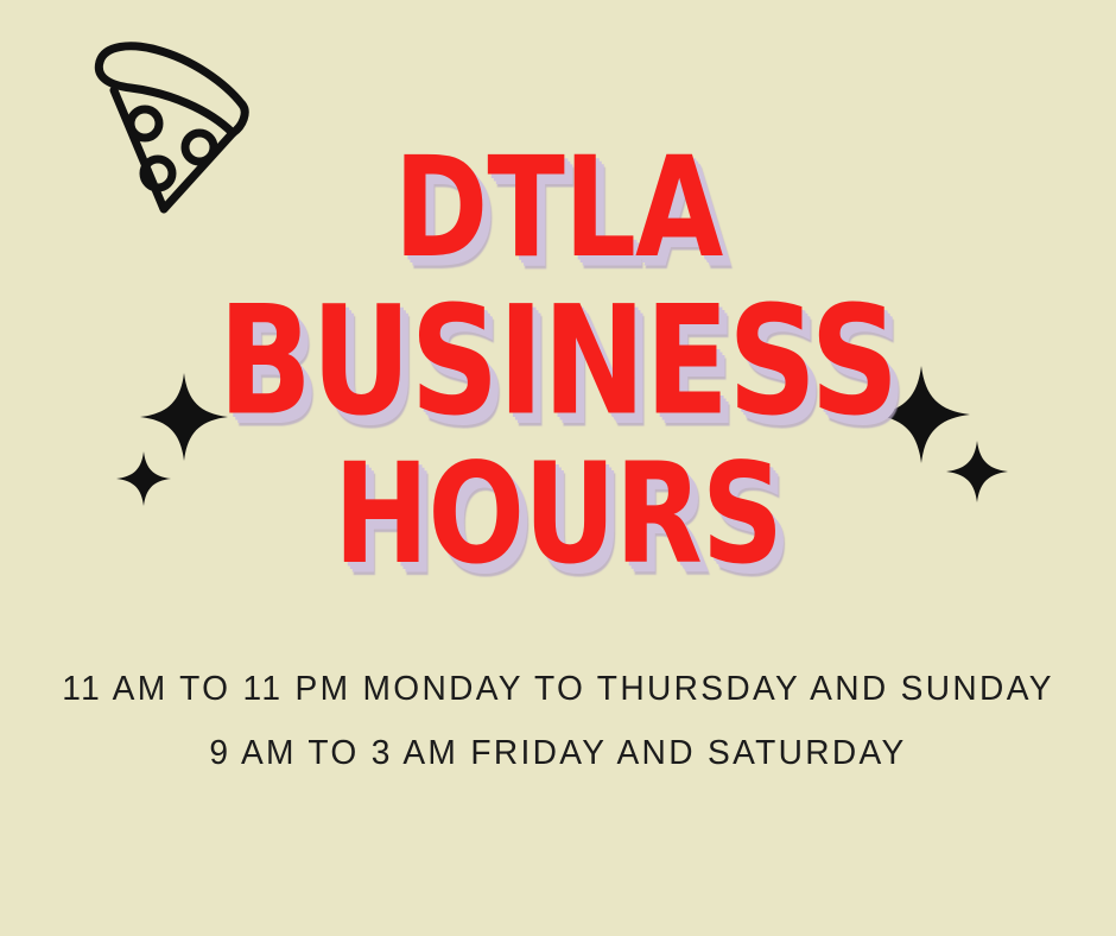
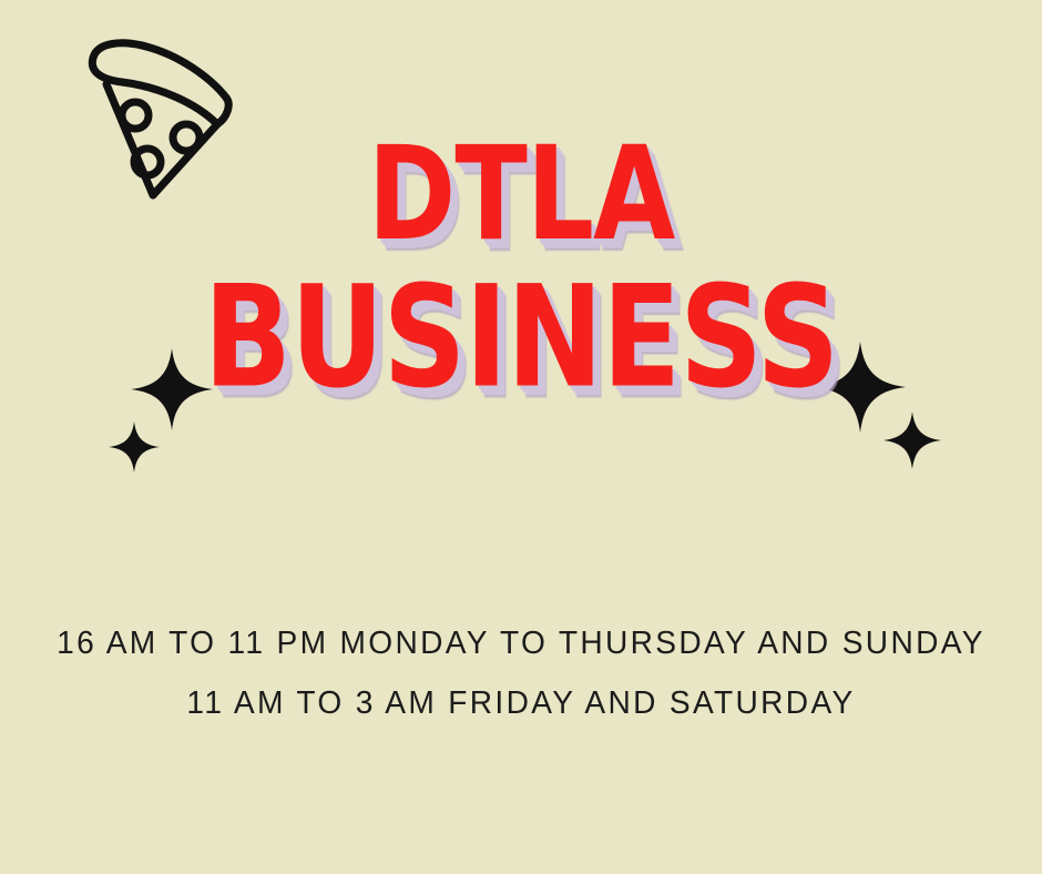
  DTLA
  BUSINESS
- HOURS
- 11 AM TO 11 PM MONDAY TO THURSDAY AND SUNDAY
+ 16 AM TO 11 PM MONDAY TO THURSDAY AND SUNDAY
- 9 AM TO 3 AM FRIDAY AND SATURDAY
+ 11 AM TO 3 AM FRIDAY AND SATURDAY
